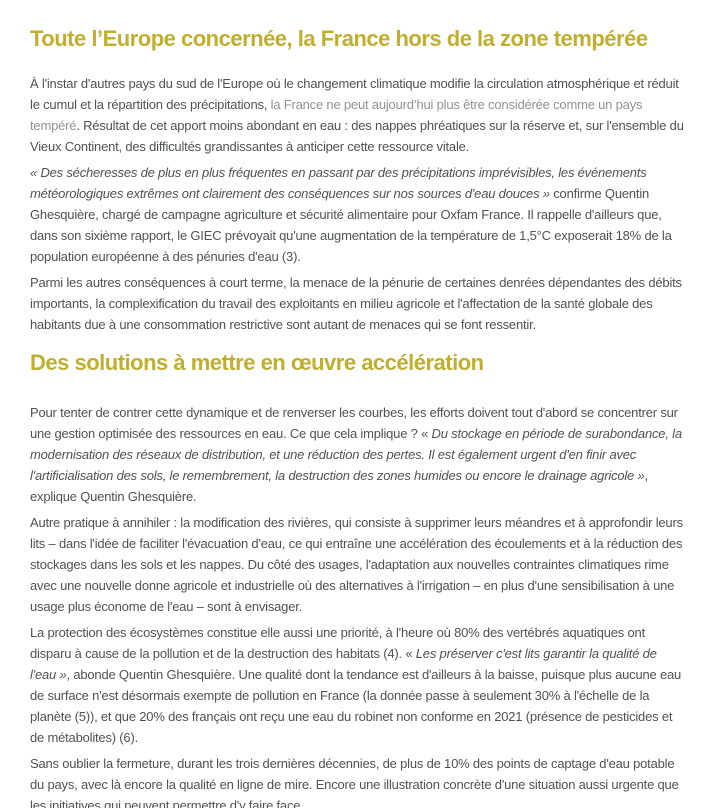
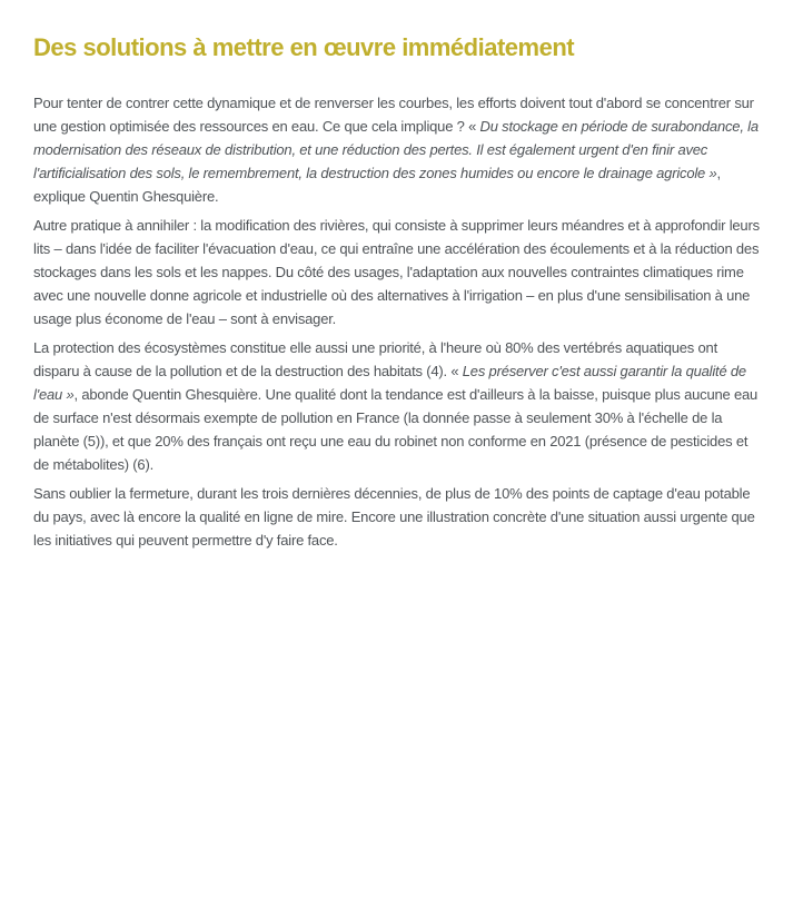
- Toute l’Europe concernée, la France hors de la zone tempérée
- À l'instar d'autres pays du sud de l'Europe où le changement climatique modifie la circulation atmosphérique et réduit le cumul et la répartition des précipitations, la France ne peut aujourd’hui plus être considérée comme un pays tempéré. Résultat de cet apport moins abondant en eau : des nappes phréatiques sur la réserve et, sur l'ensemble du Vieux Continent, des difficultés grandissantes à anticiper cette ressource vitale.
- « Des sécheresses de plus en plus fréquentes en passant par des précipitations imprévisibles, les événements météorologiques extrêmes ont clairement des conséquences sur nos sources d'eau douces » confirme Quentin Ghesquière, chargé de campagne agriculture et sécurité alimentaire pour Oxfam France. Il rappelle d'ailleurs que, dans son sixième rapport, le GIEC prévoyait qu'une augmentation de la température de 1,5°C exposerait 18% de la population européenne à des pénuries d'eau (3).
- Parmi les autres conséquences à court terme, la menace de la pénurie de certaines denrées dépendantes des débits importants, la complexification du travail des exploitants en milieu agricole et l'affectation de la santé globale des habitants due à une consommation restrictive sont autant de menaces qui se font ressentir.
- Des solutions à mettre en œuvre accélération
+ Des solutions à mettre en œuvre immédiatement
  Pour tenter de contrer cette dynamique et de renverser les courbes, les efforts doivent tout d'abord se concentrer sur une gestion optimisée des ressources en eau. Ce que cela implique ? « Du stockage en période de surabondance, la modernisation des réseaux de distribution, et une réduction des pertes. Il est également urgent d'en finir avec l'artificialisation des sols, le remembrement, la destruction des zones humides ou encore le drainage agricole », explique Quentin Ghesquière.
  Autre pratique à annihiler : la modification des rivières, qui consiste à supprimer leurs méandres et à approfondir leurs lits – dans l'idée de faciliter l'évacuation d'eau, ce qui entraîne une accélération des écoulements et à la réduction des stockages dans les sols et les nappes. Du côté des usages, l'adaptation aux nouvelles contraintes climatiques rime avec une nouvelle donne agricole et industrielle où des alternatives à l'irrigation – en plus d'une sensibilisation à une usage plus économe de l'eau – sont à envisager.
- La protection des écosystèmes constitue elle aussi une priorité, à l'heure où 80% des vertébrés aquatiques ont disparu à cause de la pollution et de la destruction des habitats (4). « Les préserver c'est lits garantir la qualité de l'eau », abonde Quentin Ghesquière. Une qualité dont la tendance est d'ailleurs à la baisse, puisque plus aucune eau de surface n'est désormais exempte de pollution en France (la donnée passe à seulement 30% à l'échelle de la planète (5)), et que 20% des français ont reçu une eau du robinet non conforme en 2021 (présence de pesticides et de métabolites) (6).
+ La protection des écosystèmes constitue elle aussi une priorité, à l'heure où 80% des vertébrés aquatiques ont disparu à cause de la pollution et de la destruction des habitats (4). « Les préserver c'est aussi garantir la qualité de l'eau », abonde Quentin Ghesquière. Une qualité dont la tendance est d'ailleurs à la baisse, puisque plus aucune eau de surface n'est désormais exempte de pollution en France (la donnée passe à seulement 30% à l'échelle de la planète (5)), et que 20% des français ont reçu une eau du robinet non conforme en 2021 (présence de pesticides et de métabolites) (6).
  Sans oublier la fermeture, durant les trois dernières décennies, de plus de 10% des points de captage d'eau potable du pays, avec là encore la qualité en ligne de mire. Encore une illustration concrète d'une situation aussi urgente que les initiatives qui peuvent permettre d'y faire face.
